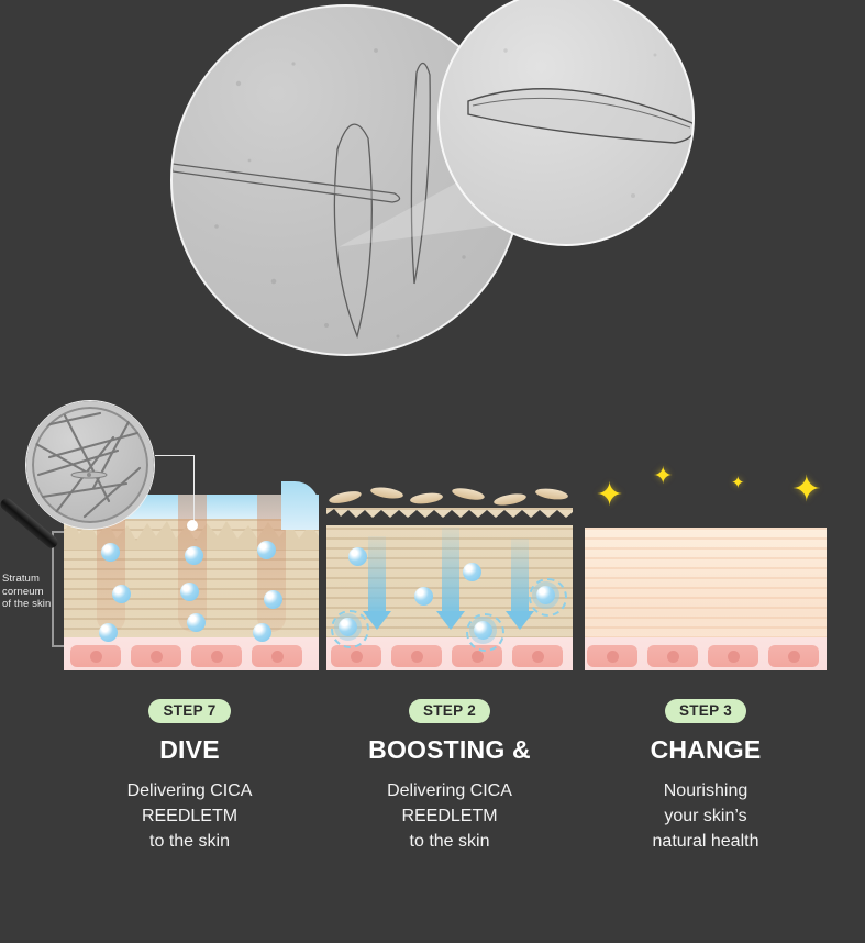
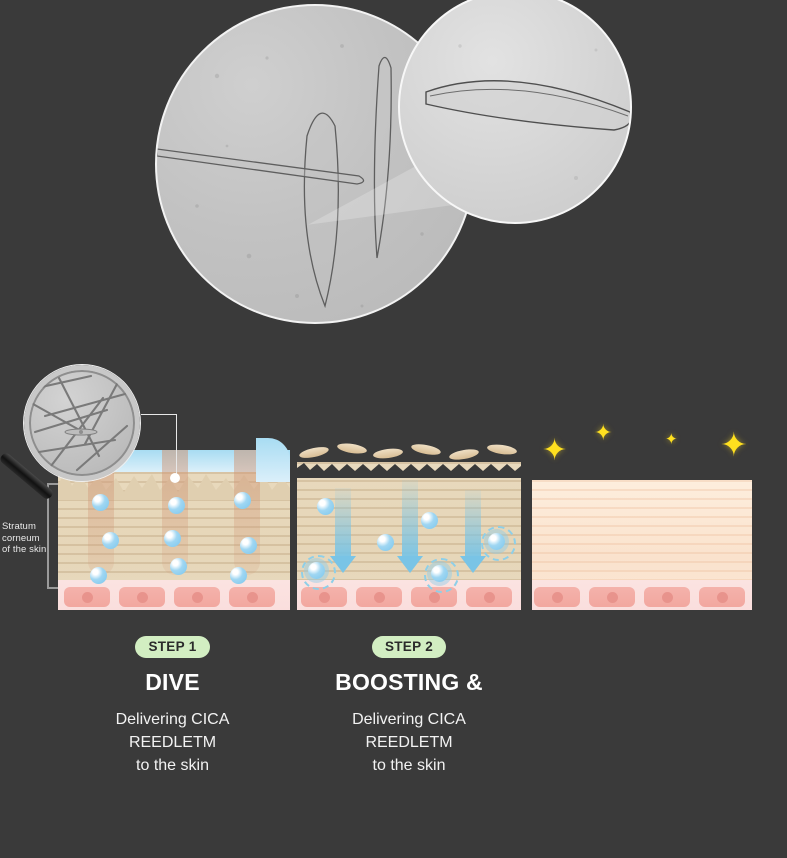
  Stratum
  corneum
  of the skin
  ✦
  ✦
  ✦
  ✦
- STEP 7
+ STEP 1
  DIVE
  Delivering CICA
  REEDLETM
  to the skin
  STEP 2
  BOOSTING &
  Delivering CICA
  REEDLETM
  to the skin
- STEP 3
- CHANGE
- Nourishing
- your skin’s
- natural health
